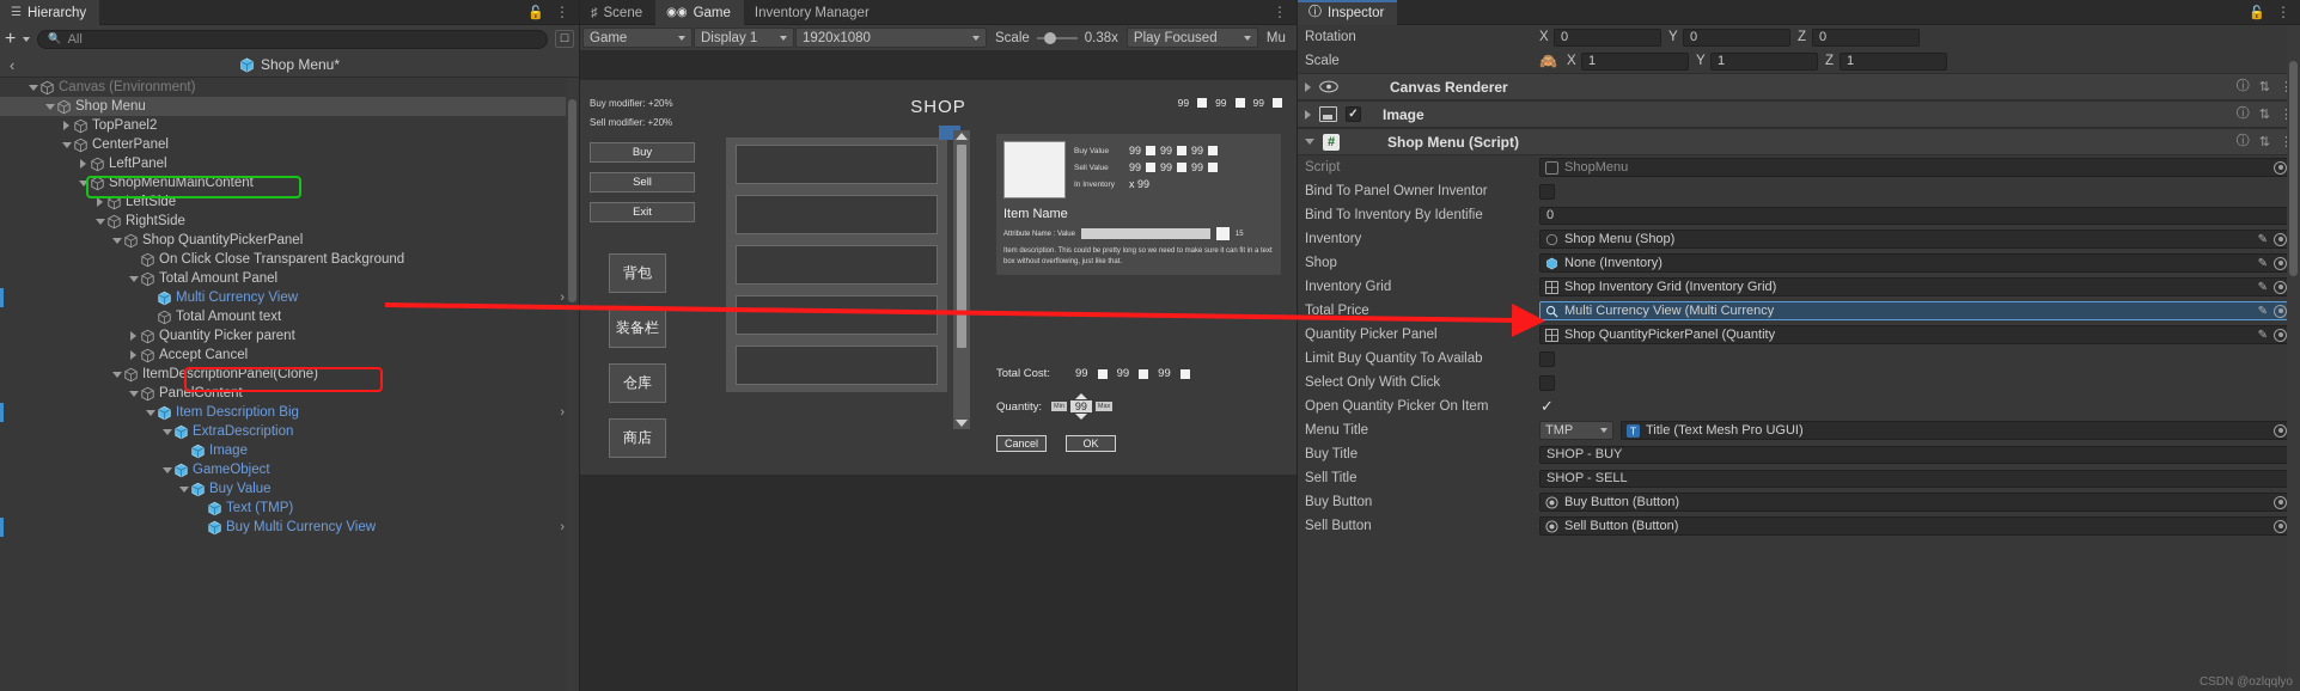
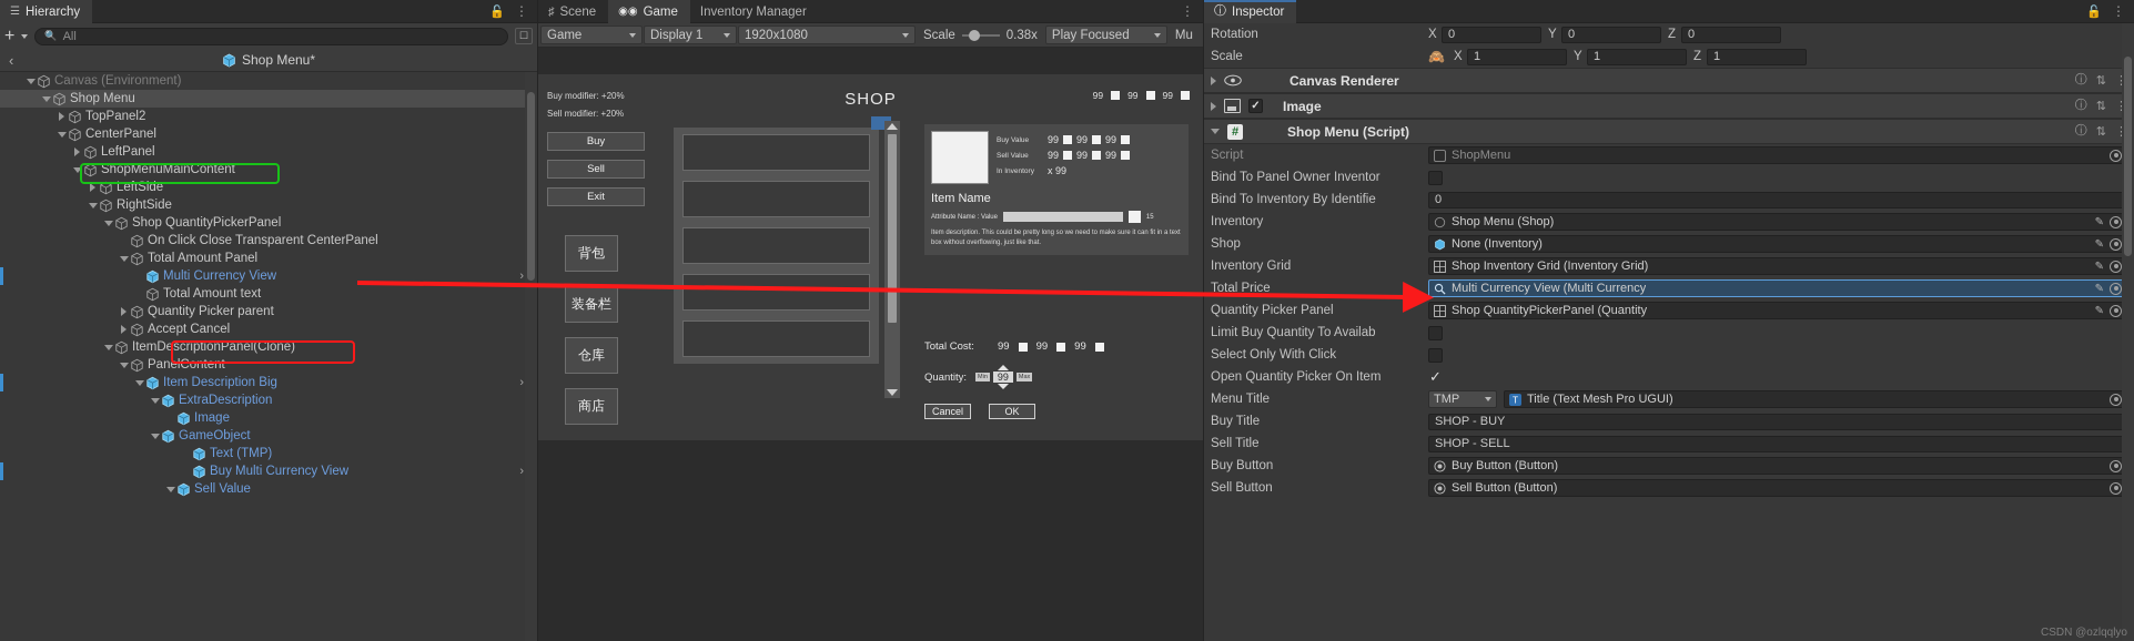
  ☰
  Hierarchy
  🔓
  ⋮
  +
  🔍
  All
  ☐
  ‹
  Shop Menu*
  Canvas (Environment)
  Shop Menu
  TopPanel2
  CenterPanel
  LeftPanel
  ShopMenuMainContent
  LeftSide
  RightSide
  Shop QuantityPickerPanel
- On Click Close Transparent Background
+ On Click Close Transparent CenterPanel
  Total Amount Panel
  Multi Currency View
  ›
  Total Amount text
  Quantity Picker parent
  Accept Cancel
  ItemDescriptionPanel(Clone)
  PanelContent
  Item Description Big
  ›
  ExtraDescription
  Image
  GameObject
- Buy Value
  Text (TMP)
  Buy Multi Currency View
  ›
+ Sell Value
  ♯
  Scene
  ◉◉
  Game
  Inventory Manager
  ⋮
  Game
  Display 1
  1920x1080
  Scale
  0.38x
  Play Focused
  Mu
  Buy modifier: +20%
  Sell modifier: +20%
  SHOP
  99
  99
  99
  Buy
  Sell
  Exit
  背包
  装备栏
  仓库
  商店
  99
  99
  99
  99
  99
  99
  x 99
  Item Name
  Total Cost:
  99
  99
  99
  Quantity:
  99
  Cancel
  OK
  ⓘ
  Inspector
  🔓
  ⋮
  Rotation
  X
  0
  Y
  0
  Z
  0
  Scale
  🙈
  X
  1
  Y
  1
  Z
  1
  Canvas Renderer
  ⓘ
  ⇅
  ✓
  Image
  ⓘ
  ⇅
  #
  Shop Menu (Script)
  ⓘ
  ⇅
  Script
  ShopMenu
  Bind To Panel Owner Inventor
  Bind To Inventory By Identifie
  0
  Inventory
  Shop Menu (Shop)
  ✎
  Shop
  None (Inventory)
  ✎
  Inventory Grid
  Shop Inventory Grid (Inventory Grid)
  ✎
  Total Price
  Multi Currency View (Multi Currency
  ✎
  Quantity Picker Panel
  Shop QuantityPickerPanel (Quantity
  ✎
  Limit Buy Quantity To Availab
  Select Only With Click
  Open Quantity Picker On Item
  ✓
  Menu Title
  TMP
  T
  Title (Text Mesh Pro UGUI)
  Buy Title
  SHOP - BUY
  Sell Title
  SHOP - SELL
  Buy Button
  Buy Button (Button)
  Sell Button
  Sell Button (Button)
  CSDN @ozlqqlyo
